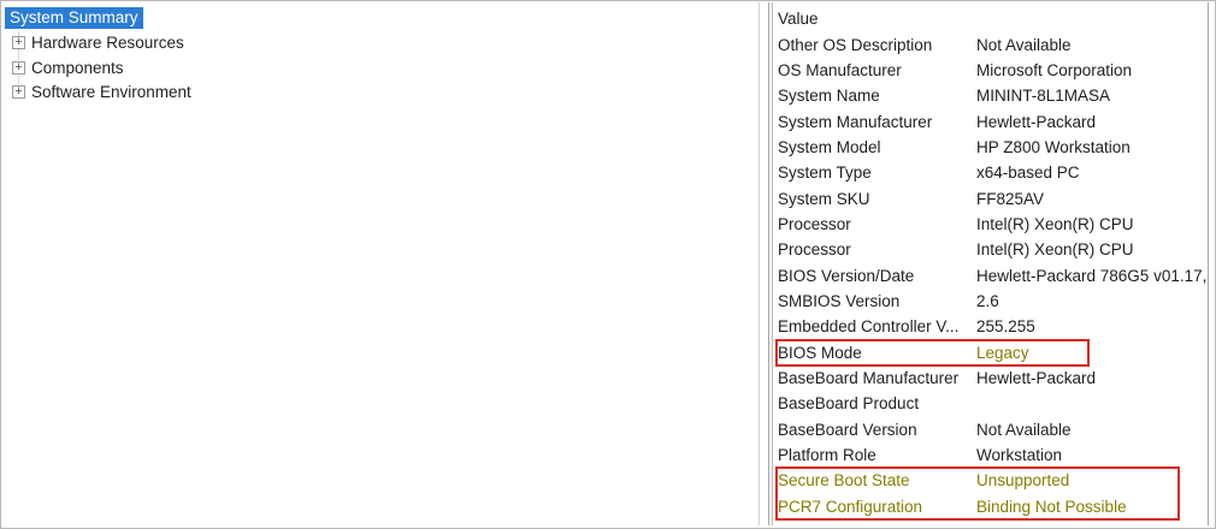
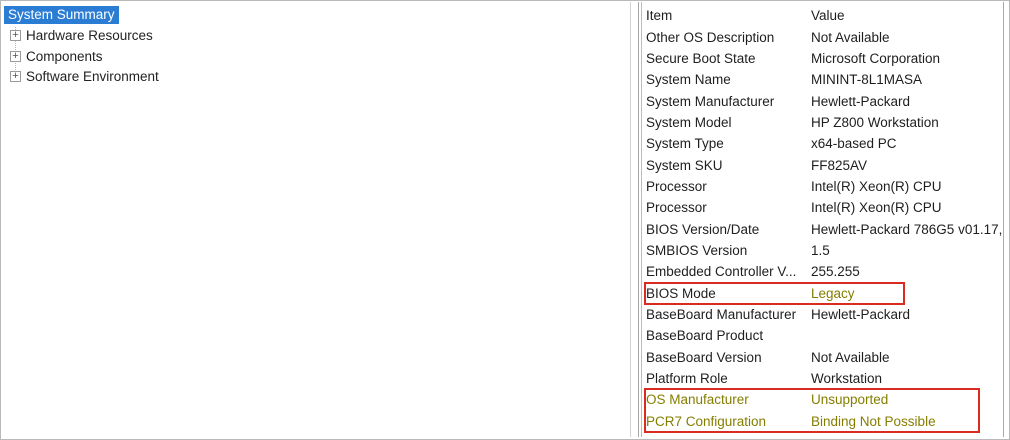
  System Summary
  +
  Hardware Resources
  +
  Components
  +
  Software Environment
+ Item
  Value
  Other OS Description
  Not Available
- OS Manufacturer
+ Secure Boot State
  Microsoft Corporation
  System Name
  MININT-8L1MASA
  System Manufacturer
  Hewlett-Packard
  System Model
  HP Z800 Workstation
  System Type
  x64-based PC
  System SKU
  FF825AV
  Processor
  Intel(R) Xeon(R) CPU
  Processor
  Intel(R) Xeon(R) CPU
  BIOS Version/Date
  Hewlett-Packard 786G5 v01.17,
  SMBIOS Version
- 2.6
+ 1.5
  Embedded Controller V...
  255.255
  BIOS Mode
  Legacy
  BaseBoard Manufacturer
  Hewlett-Packard
  BaseBoard Product
  BaseBoard Version
  Not Available
  Platform Role
  Workstation
- Secure Boot State
+ OS Manufacturer
  Unsupported
  PCR7 Configuration
  Binding Not Possible
